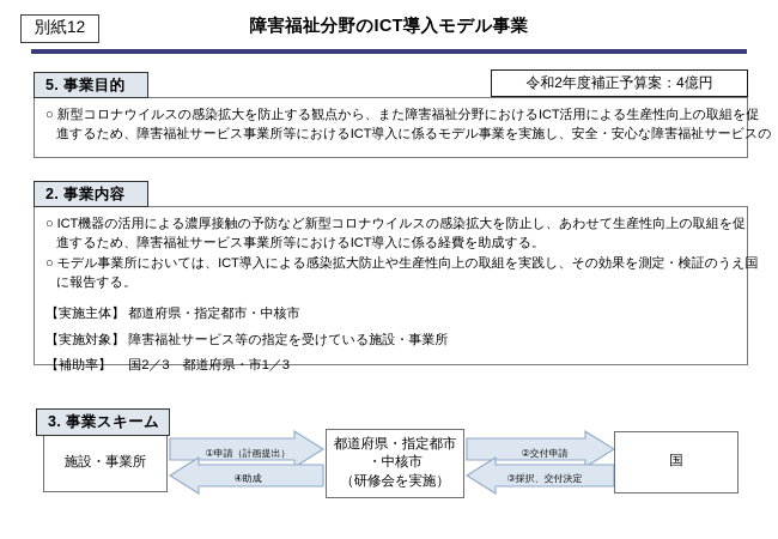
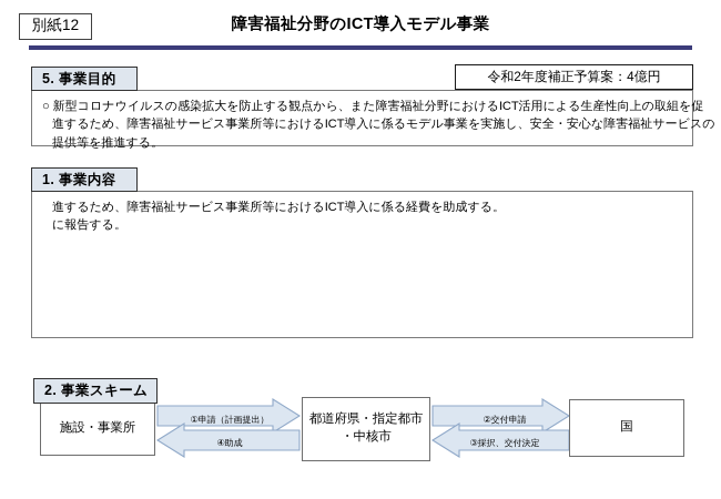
  別紙12
  障害福祉分野のICT導入モデル事業
  5. 事業目的
  令和2年度補正予算案：4億円
  ○ 新型コロナウイルスの感染拡大を防止する観点から、また障害福祉分野におけるICT活用による生産性向上の取組を促
  進するため、障害福祉サービス事業所等におけるICT導入に係るモデル事業を実施し、安全・安心な障害福祉サービスの
+ 提供等を推進する。
- 2. 事業内容
+ 1. 事業内容
- ○ ICT機器の活用による濃厚接触の予防など新型コロナウイルスの感染拡大を防止し、あわせて生産性向上の取組を促
  進するため、障害福祉サービス事業所等におけるICT導入に係る経費を助成する。
- ○ モデル事業所においては、ICT導入による感染拡大防止や生産性向上の取組を実践し、その効果を測定・検証のうえ国
  に報告する。
- 【実施主体】 都道府県・指定都市・中核市
- 【実施対象】 障害福祉サービス等の指定を受けている施設・事業所
- 【補助率】 国2／3 都道府県・市1／3
- 3. 事業スキーム
+ 2. 事業スキーム
  施設・事業所
  都道府県・指定都市
  ・中核市
- （研修会を実施）
  国
  ①申請（計画提出）
  ④助成
  ②交付申請
  ③採択、交付決定
